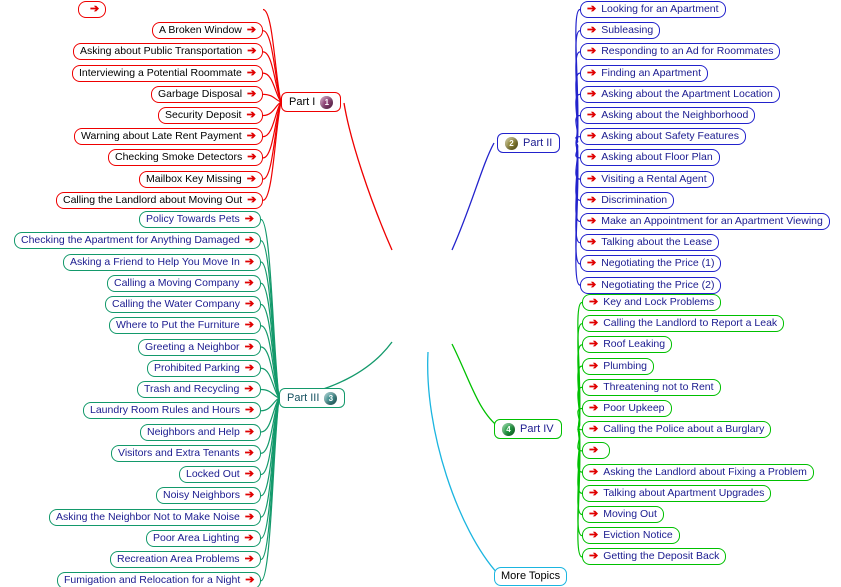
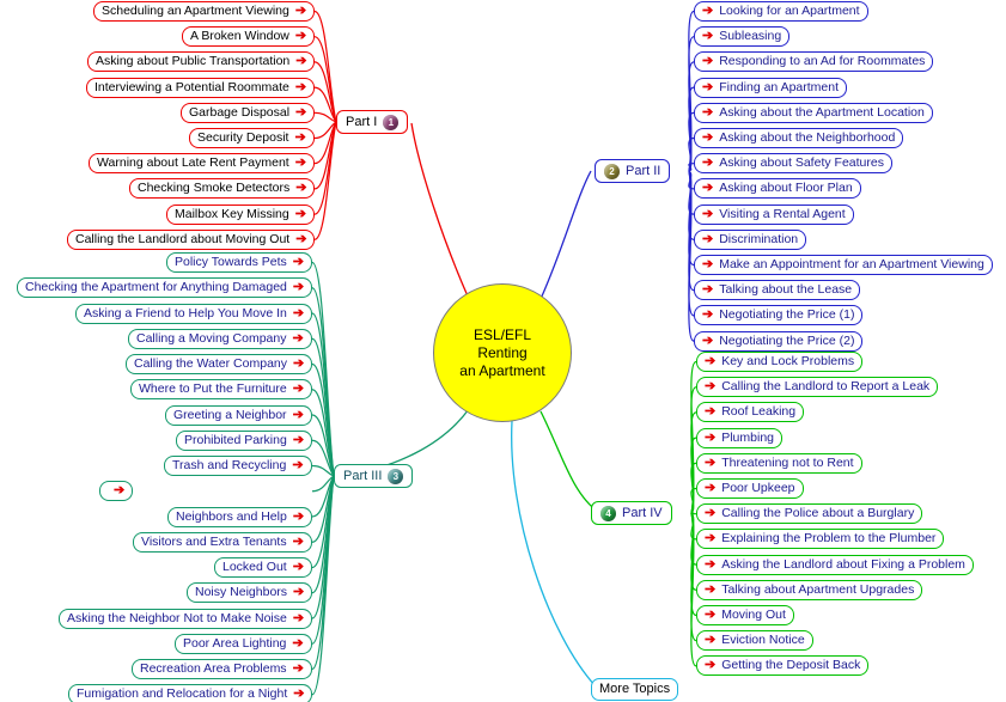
+ ESL/EFL
+ Renting
+ an Apartment
  Part I
  1
  2
  Part II
  Part III
  3
  4
  Part IV
  More Topics
+ Scheduling an Apartment Viewing
  ➔
  A Broken Window
  ➔
  Asking about Public Transportation
  ➔
  Interviewing a Potential Roommate
  ➔
  Garbage Disposal
  ➔
  Security Deposit
  ➔
  Warning about Late Rent Payment
  ➔
  Checking Smoke Detectors
  ➔
  Mailbox Key Missing
  ➔
  Calling the Landlord about Moving Out
  ➔
  ➔
  Looking for an Apartment
  ➔
  Subleasing
  ➔
  Responding to an Ad for Roommates
  ➔
  Finding an Apartment
  ➔
  Asking about the Apartment Location
  ➔
  Asking about the Neighborhood
  ➔
  Asking about Safety Features
  ➔
  Asking about Floor Plan
  ➔
  Visiting a Rental Agent
  ➔
  Discrimination
  ➔
  Make an Appointment for an Apartment Viewing
  ➔
  Talking about the Lease
  ➔
  Negotiating the Price (1)
  ➔
  Negotiating the Price (2)
  Policy Towards Pets
  ➔
  Checking the Apartment for Anything Damaged
  ➔
  Asking a Friend to Help You Move In
  ➔
  Calling a Moving Company
  ➔
  Calling the Water Company
  ➔
  Where to Put the Furniture
  ➔
  Greeting a Neighbor
  ➔
  Prohibited Parking
  ➔
  Trash and Recycling
  ➔
- Laundry Room Rules and Hours
  ➔
  Neighbors and Help
  ➔
  Visitors and Extra Tenants
  ➔
  Locked Out
  ➔
  Noisy Neighbors
  ➔
  Asking the Neighbor Not to Make Noise
  ➔
  Poor Area Lighting
  ➔
  Recreation Area Problems
  ➔
  Fumigation and Relocation for a Night
  ➔
  ➔
  Key and Lock Problems
  ➔
  Calling the Landlord to Report a Leak
  ➔
  Roof Leaking
  ➔
  Plumbing
  ➔
  Threatening not to Rent
  ➔
  Poor Upkeep
  ➔
  Calling the Police about a Burglary
  ➔
+ Explaining the Problem to the Plumber
  ➔
  Asking the Landlord about Fixing a Problem
  ➔
  Talking about Apartment Upgrades
  ➔
  Moving Out
  ➔
  Eviction Notice
  ➔
  Getting the Deposit Back
